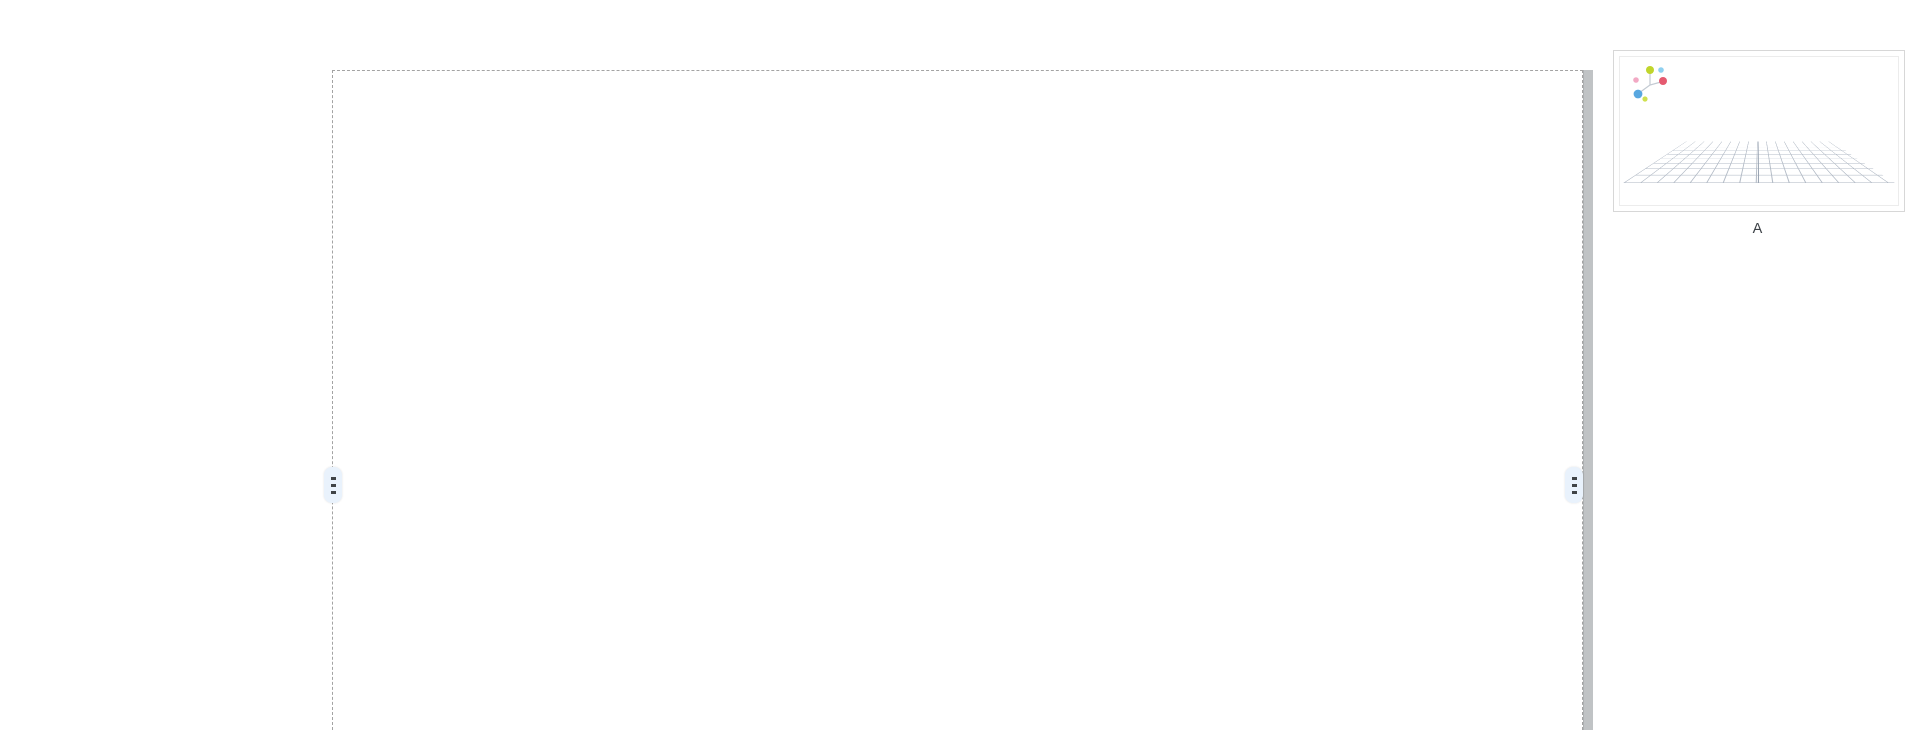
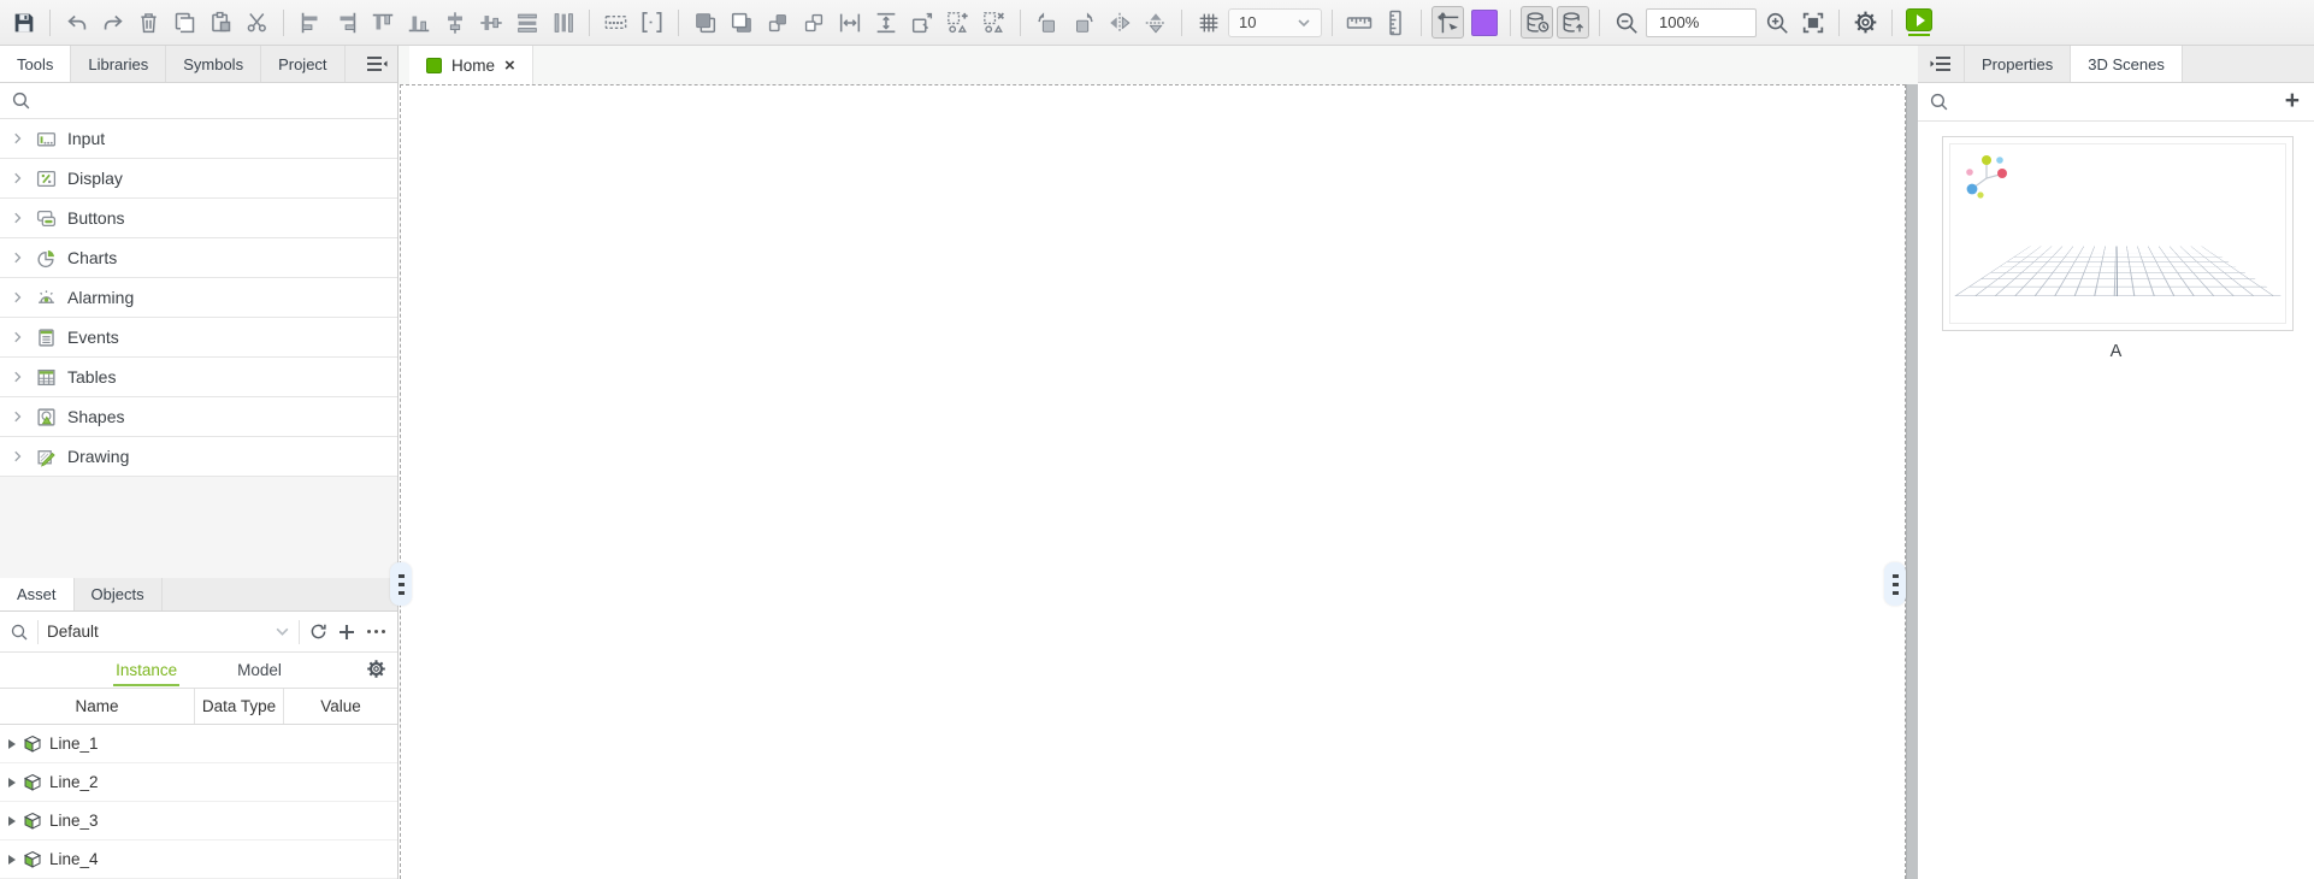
+ 10
+ 100%
+ Tools
+ Libraries
+ Symbols
+ Project
+ Input
+ Display
+ Buttons
+ Charts
+ Alarming
+ Events
+ Tables
+ Shapes
+ Drawing
+ Asset
+ Objects
+ Default
+ Instance
+ Model
+ Name
+ Data Type
+ Value
+ Line_1
+ Line_2
+ Line_3
+ Line_4
+ Home
+ ×
+ Properties
+ 3D Scenes
+ +
  A
